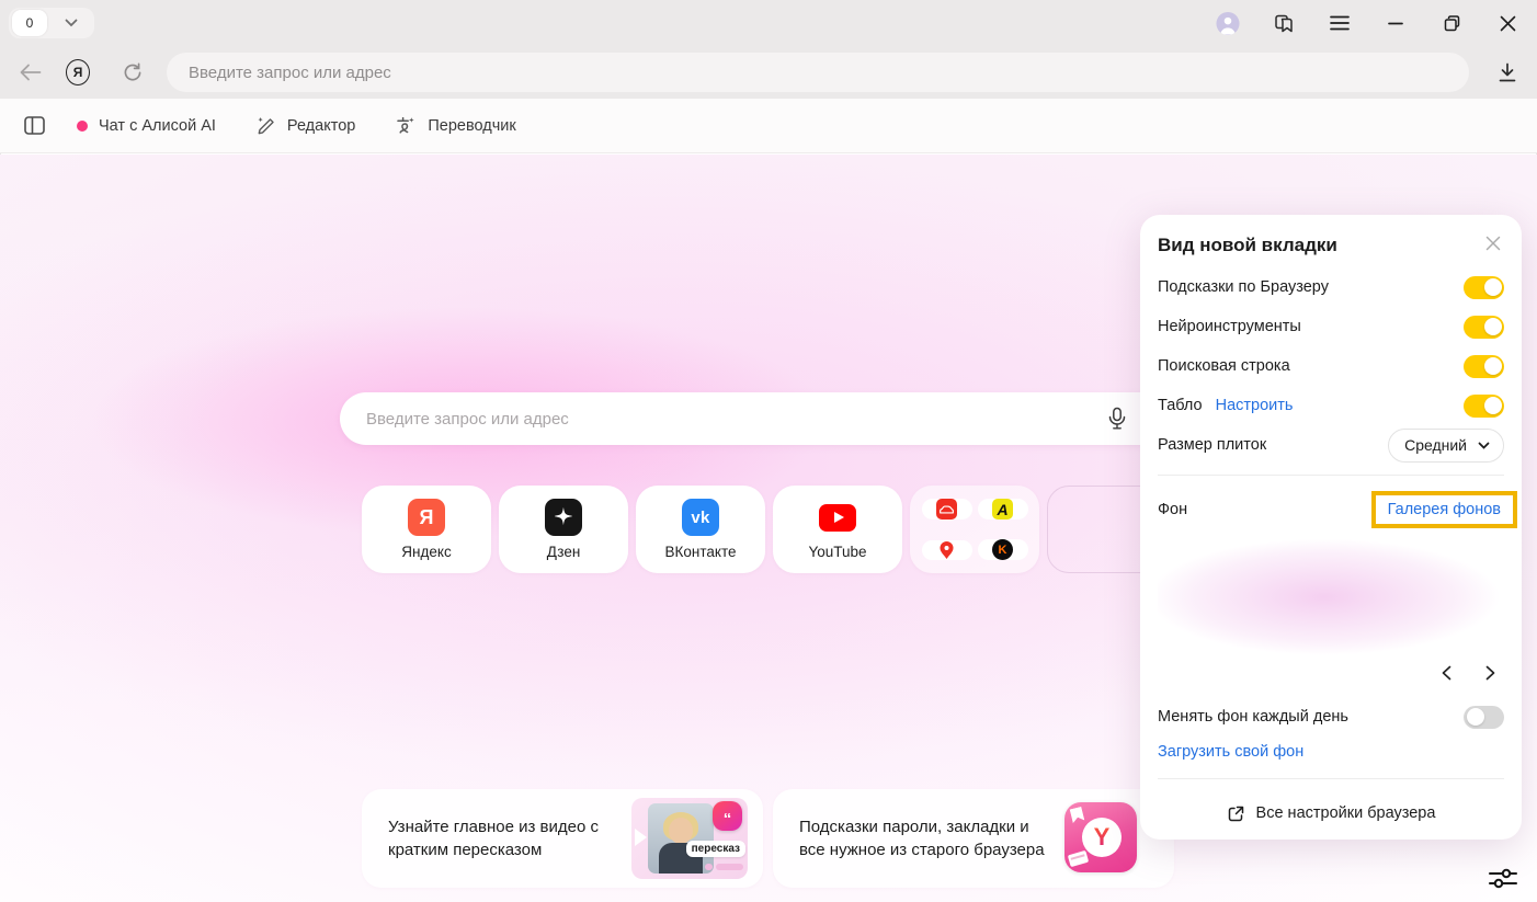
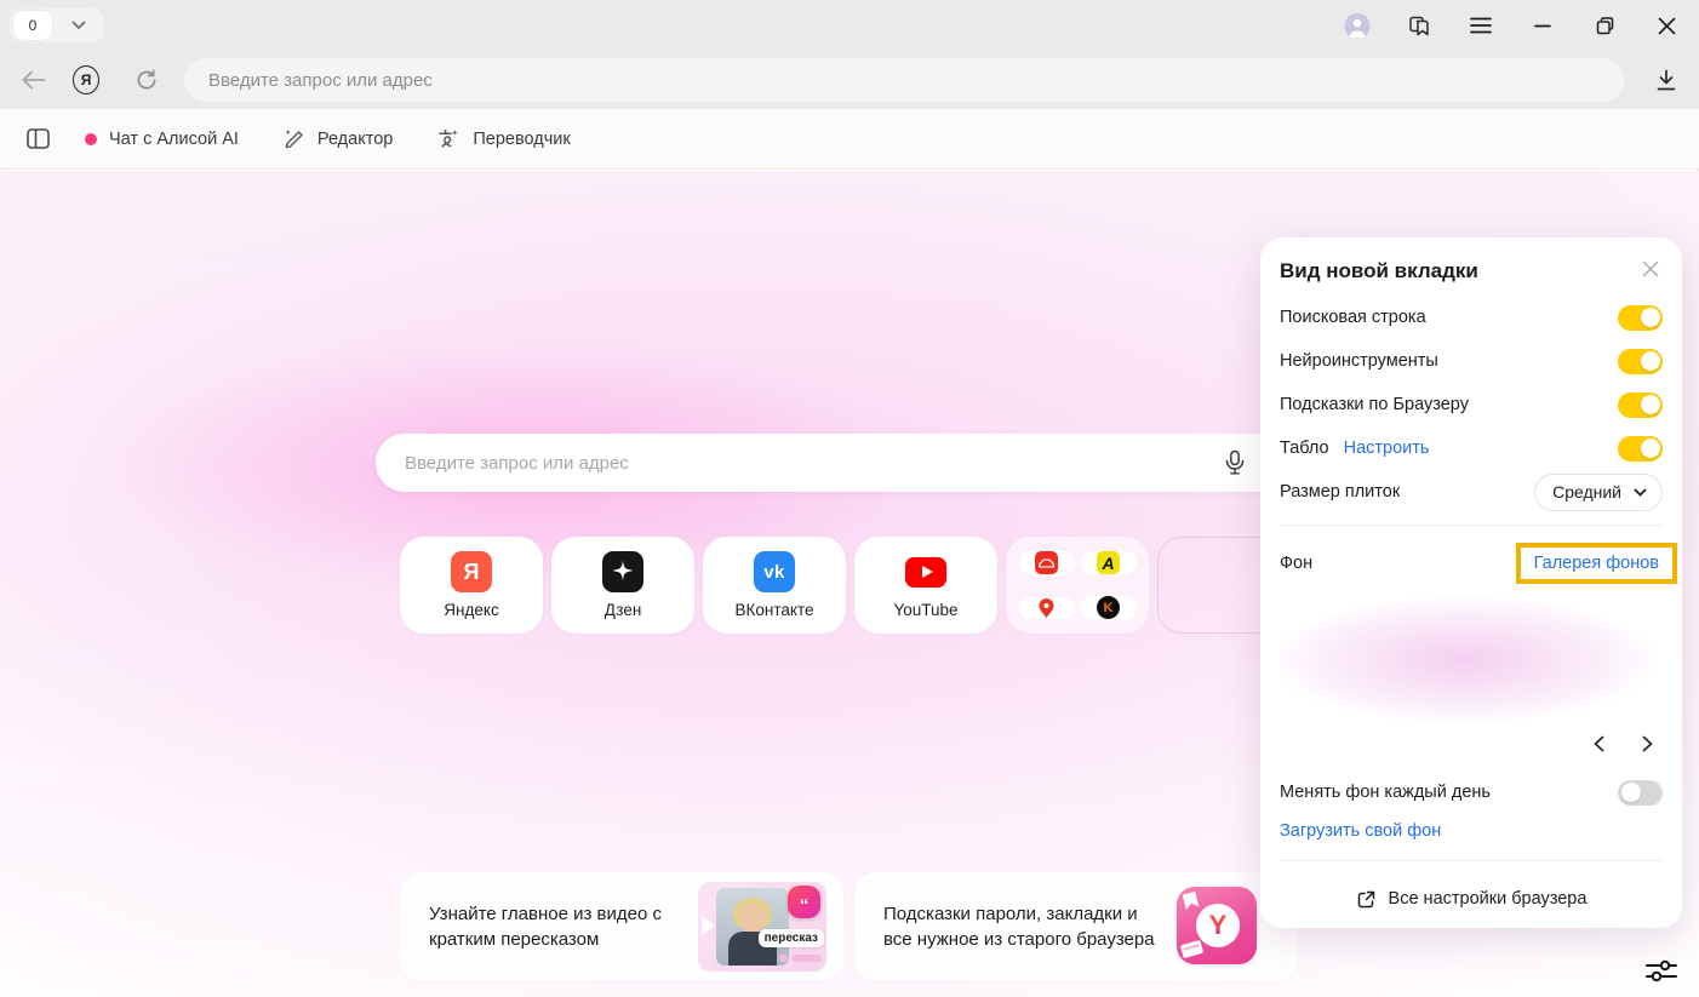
  0
  Я
  Введите запрос или адрес
  Чат с Алисой AI
  Редактор
  Переводчик
  Введите запрос или адрес
  Я
  Яндекс
  Дзен
  vk
  ВКонтакте
  YouTube
  A
  K
  Узнайте главное из видео с кратким пересказом
  “
  пересказ
  Подсказки пароли, закладки и все нужное из старого браузера
  Y
  Вид новой вкладки
- Подсказки по Браузеру
+ Поисковая строка
  Нейроинструменты
- Поисковая строка
+ Подсказки по Браузеру
  Табло
  Настроить
  Размер плиток
  Средний
  Фон
  Галерея фонов
  Менять фон каждый день
  Загрузить свой фон
  Все настройки браузера
